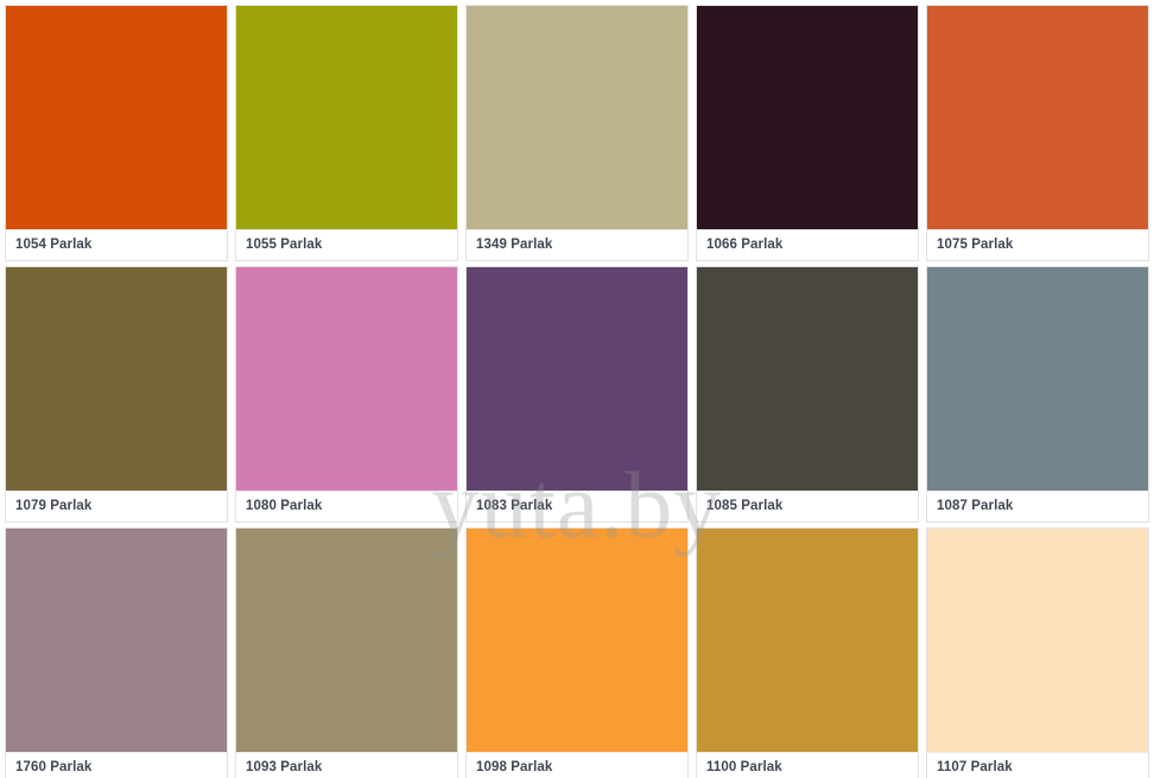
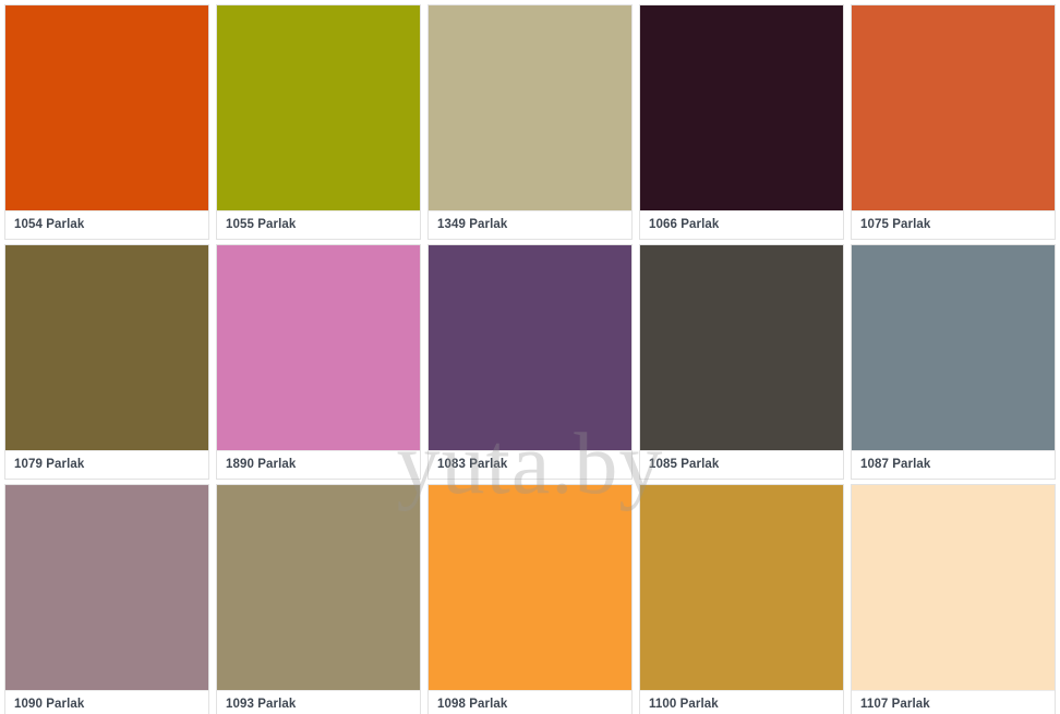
  1054 Parlak
  1055 Parlak
  1349 Parlak
  1066 Parlak
  1075 Parlak
  1079 Parlak
- 1080 Parlak
+ 1890 Parlak
  1083 Parlak
  1085 Parlak
  1087 Parlak
- 1760 Parlak
+ 1090 Parlak
  1093 Parlak
  1098 Parlak
  1100 Parlak
  1107 Parlak
  yuta.by
